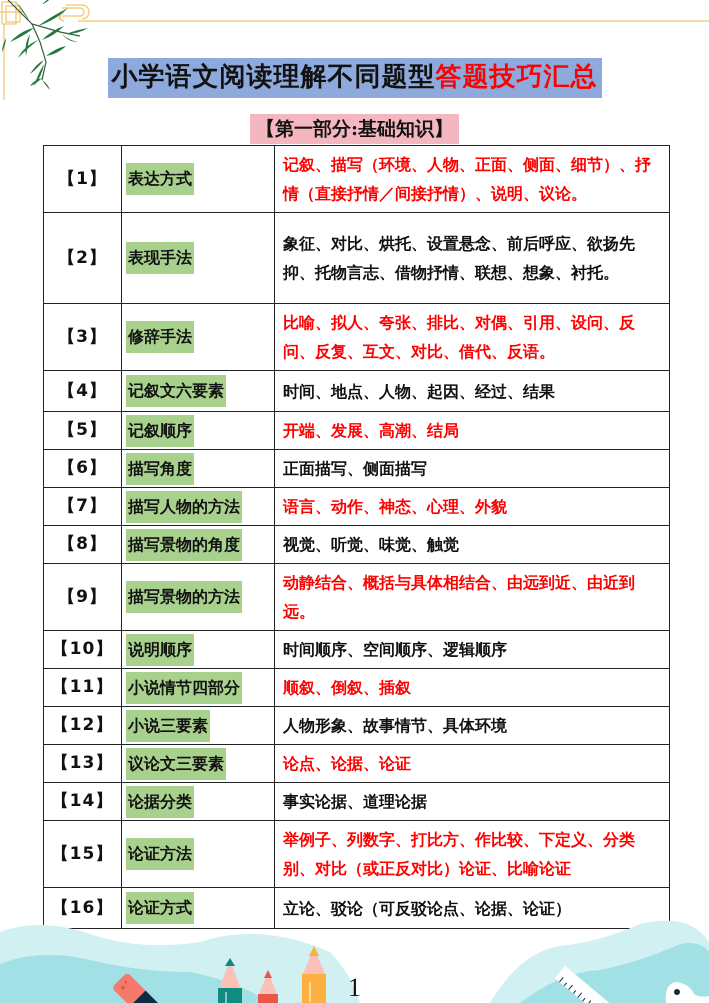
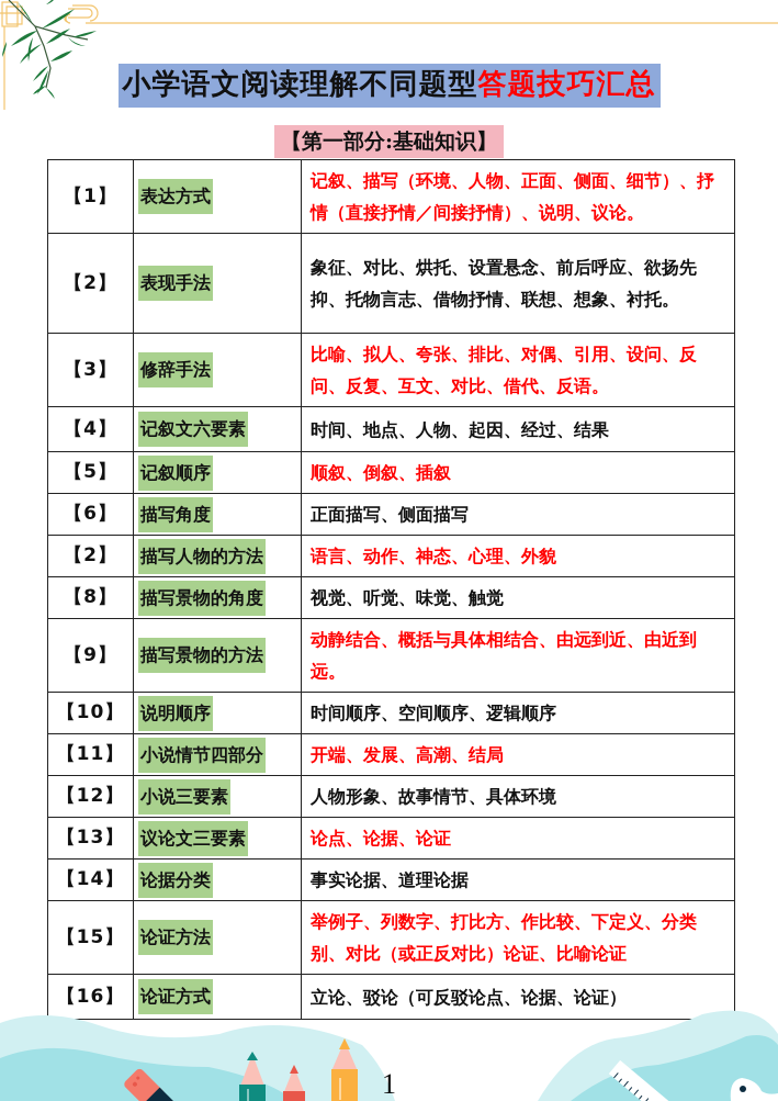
  小学语文阅读理解不同题型答题技巧汇总
  【第一部分:基础知识】
  【1】	表达方式	记叙、描写（环境、人物、正面、侧面、细节）、抒情（直接抒情／间接抒情）、说明、议论。
  【2】	表现手法	象征、对比、烘托、设置悬念、前后呼应、欲扬先抑、托物言志、借物抒情、联想、想象、衬托。
  【3】	修辞手法	比喻、拟人、夸张、排比、对偶、引用、设问、反问、反复、互文、对比、借代、反语。
  【4】	记叙文六要素	时间、地点、人物、起因、经过、结果
- 【5】	记叙顺序	开端、发展、高潮、结局
+ 【5】	记叙顺序	顺叙、倒叙、插叙
  【6】	描写角度	正面描写、侧面描写
- 【7】	描写人物的方法	语言、动作、神态、心理、外貌
+ 【2】	描写人物的方法	语言、动作、神态、心理、外貌
  【8】	描写景物的角度	视觉、听觉、味觉、触觉
  【9】	描写景物的方法	动静结合、概括与具体相结合、由远到近、由近到远。
  【10】	说明顺序	时间顺序、空间顺序、逻辑顺序
- 【11】	小说情节四部分	顺叙、倒叙、插叙
+ 【11】	小说情节四部分	开端、发展、高潮、结局
  【12】	小说三要素	人物形象、故事情节、具体环境
  【13】	议论文三要素	论点、论据、论证
  【14】	论据分类	事实论据、道理论据
  【15】	论证方法	举例子、列数字、打比方、作比较、下定义、分类别、对比（或正反对比）论证、比喻论证
  【16】	论证方式	立论、驳论（可反驳论点、论据、论证）
  1
